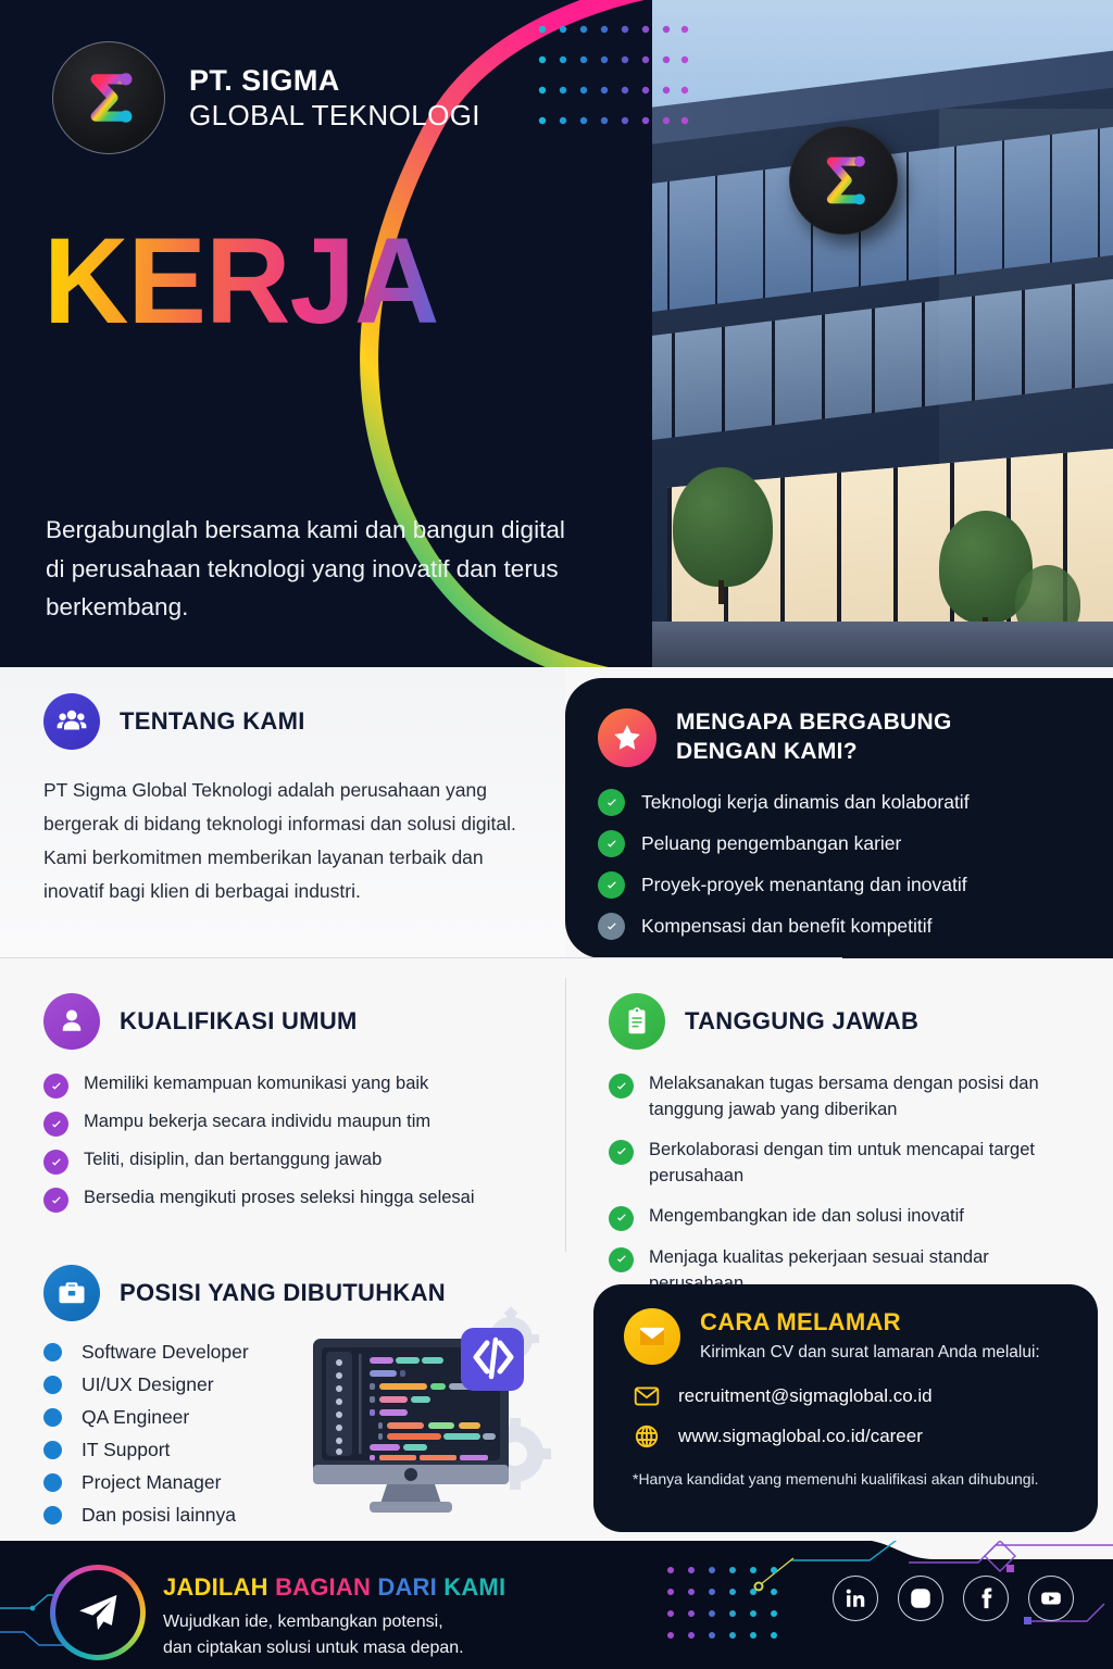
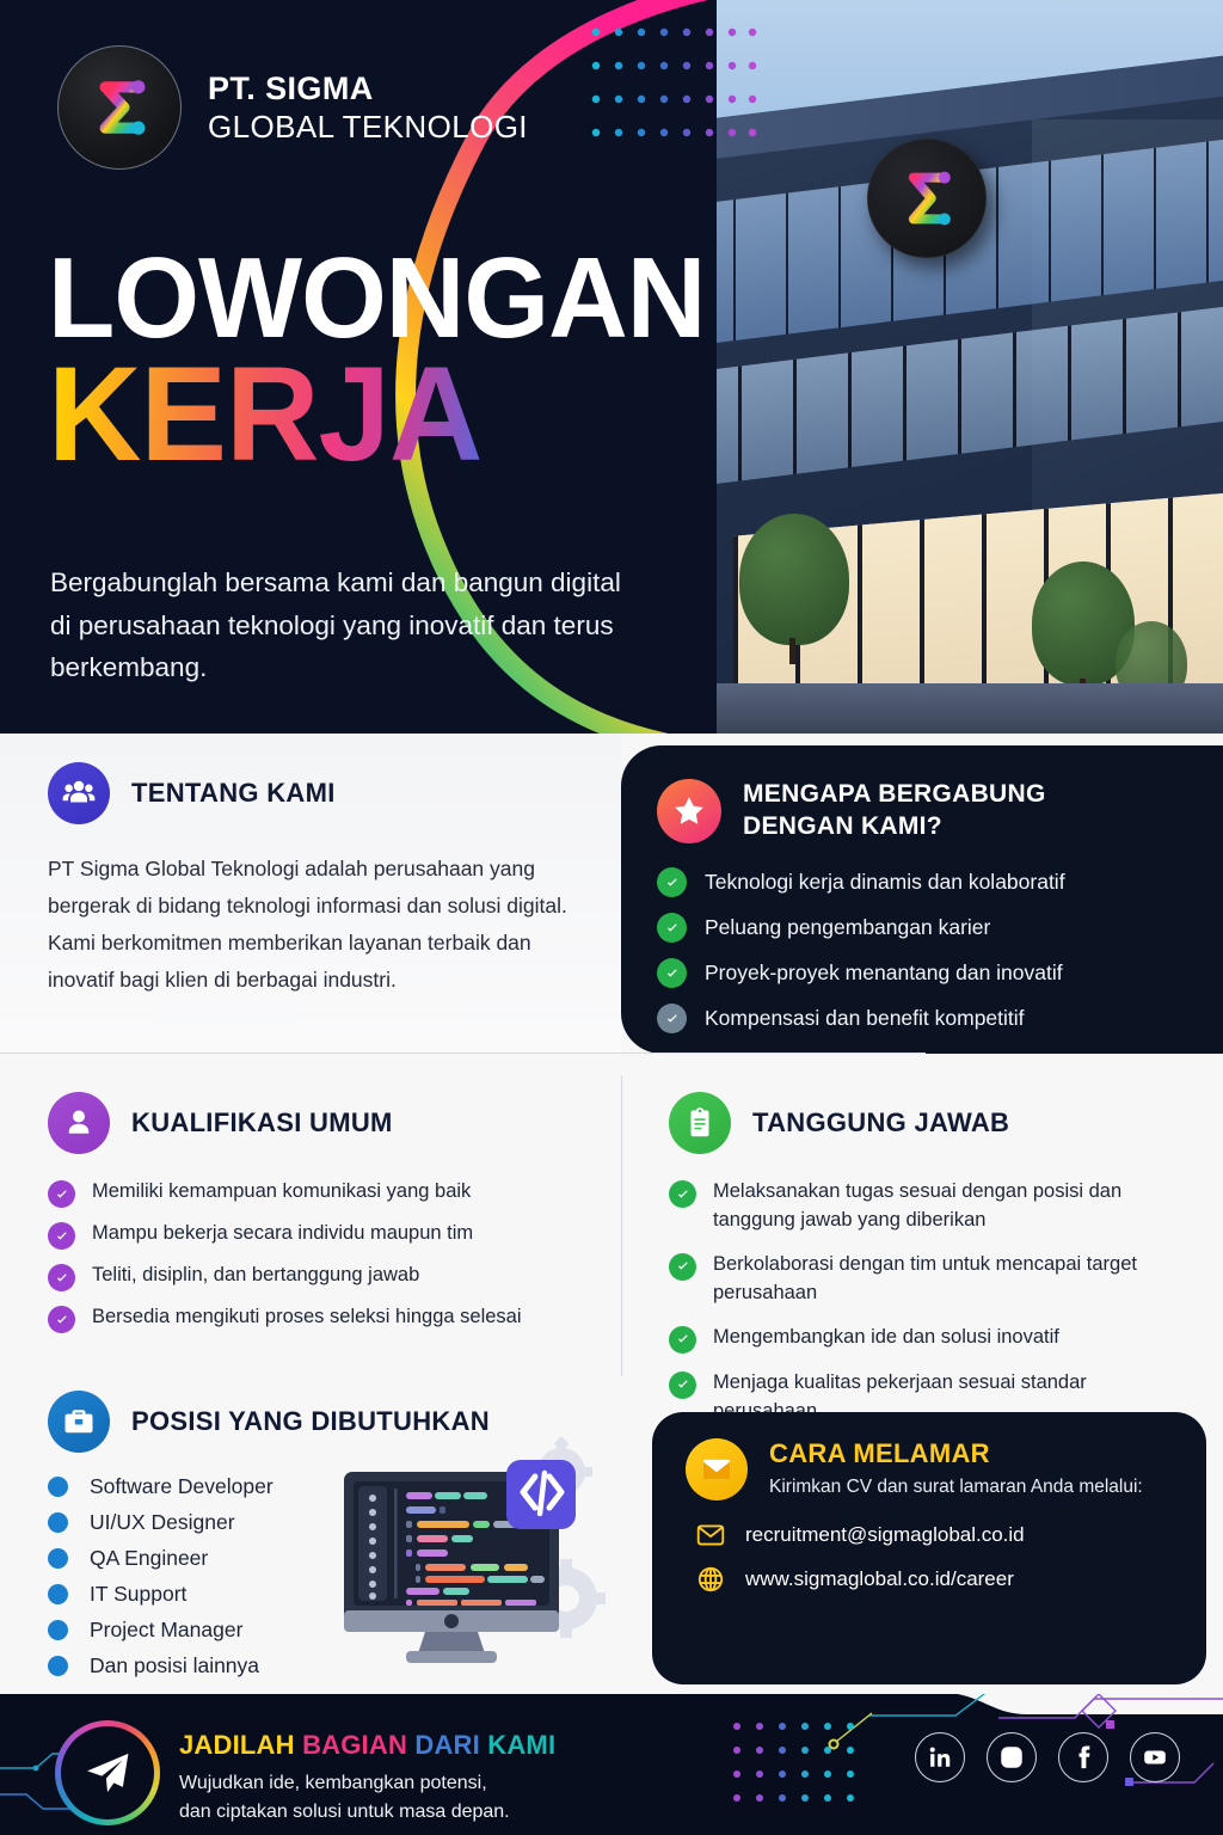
  PT. SIGMA
  GLOBAL TEKNOLOGI
+ LOWONGAN
  KERJA
  Bergabunglah bersama kami dan bangun digital di perusahaan teknologi yang inovatif dan terus berkembang.
  TENTANG KAMI
  PT Sigma Global Teknologi adalah perusahaan yang bergerak di bidang teknologi informasi dan solusi digital. Kami berkomitmen memberikan layanan terbaik dan inovatif bagi klien di berbagai industri.
  MENGAPA BERGABUNG
  DENGAN KAMI?
  Teknologi kerja dinamis dan kolaboratif
  Peluang pengembangan karier
  Proyek-proyek menantang dan inovatif
  Kompensasi dan benefit kompetitif
  KUALIFIKASI UMUM
  Memiliki kemampuan komunikasi yang baik
  Mampu bekerja secara individu maupun tim
  Teliti, disiplin, dan bertanggung jawab
  Bersedia mengikuti proses seleksi hingga selesai
  TANGGUNG JAWAB
- Melaksanakan tugas bersama dengan posisi dan tanggung jawab yang diberikan
+ Melaksanakan tugas sesuai dengan posisi dan tanggung jawab yang diberikan
  Berkolaborasi dengan tim untuk mencapai target perusahaan
  Mengembangkan ide dan solusi inovatif
  Menjaga kualitas pekerjaan sesuai standar perusahaan
  POSISI YANG DIBUTUHKAN
  Software Developer
  UI/UX Designer
  QA Engineer
  IT Support
  Project Manager
  Dan posisi lainnya
  CARA MELAMAR
  Kirimkan CV dan surat lamaran Anda melalui:
  recruitment@sigmaglobal.co.id
  www.sigmaglobal.co.id/career
- *Hanya kandidat yang memenuhi kualifikasi akan dihubungi.
  JADILAH BAGIAN DARI KAMI
  Wujudkan ide, kembangkan potensi,
  dan ciptakan solusi untuk masa depan.
